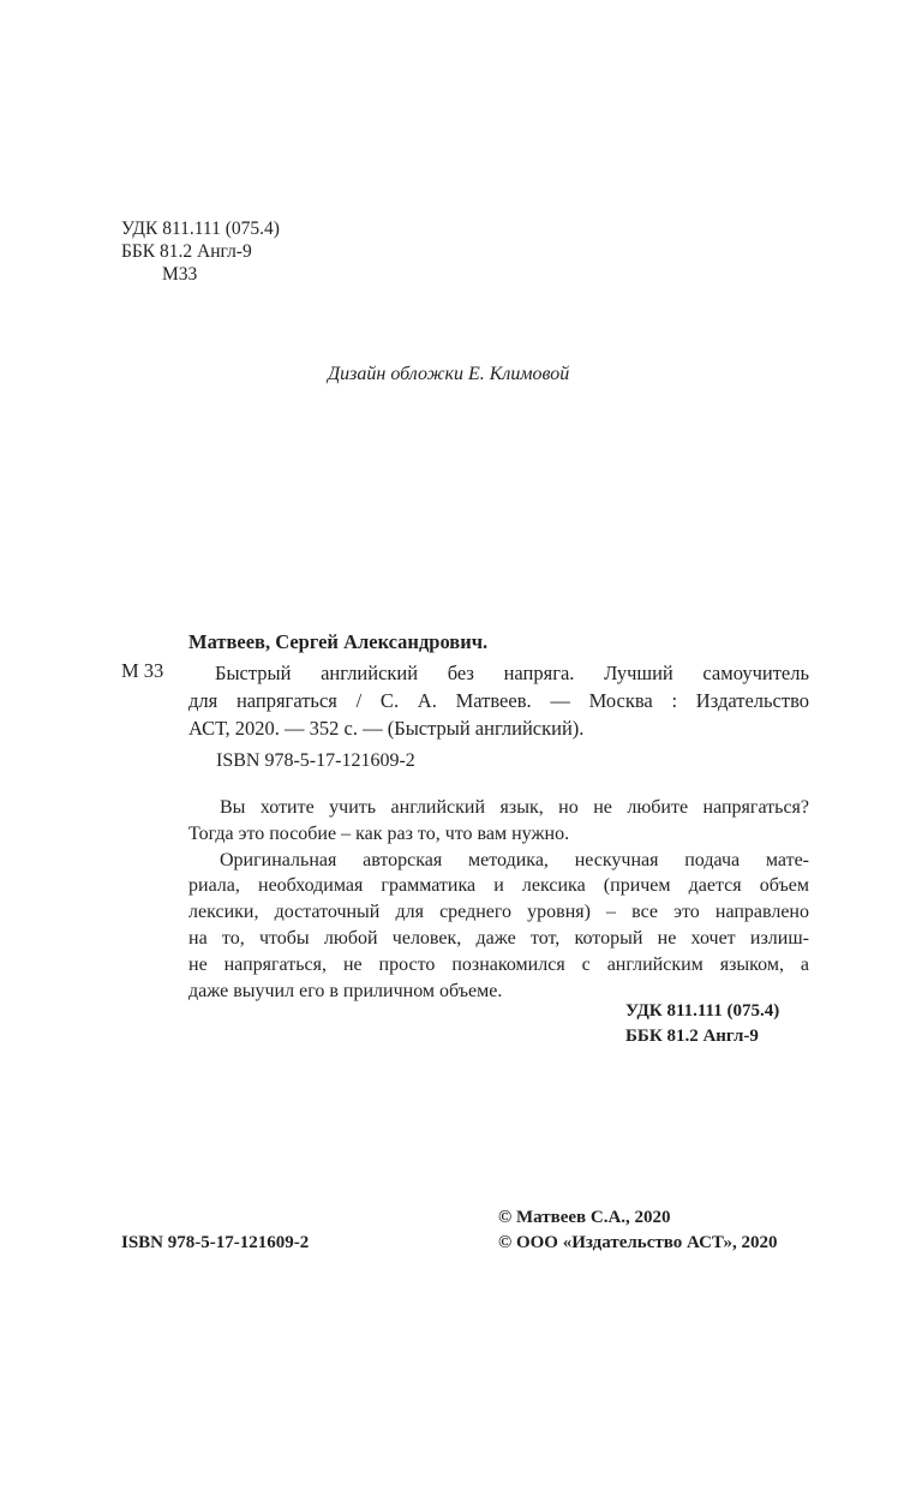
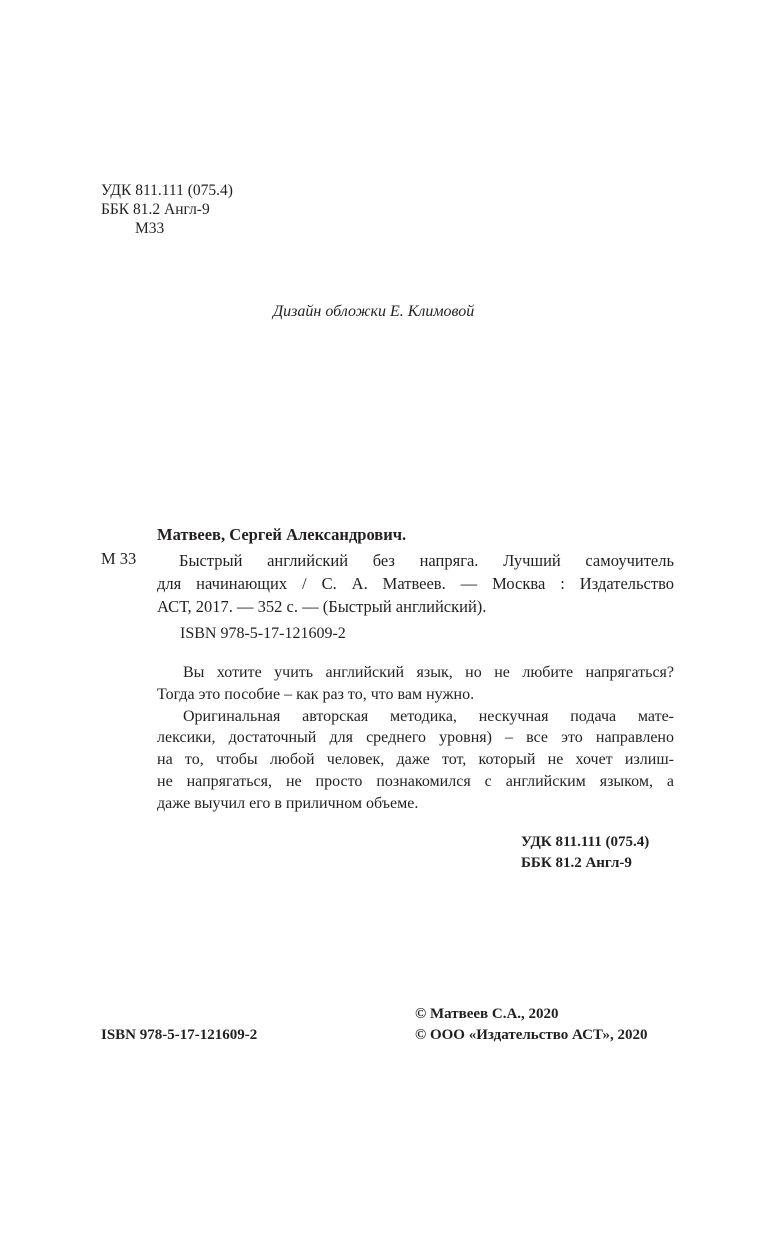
  УДК 811.111 (075.4)
  ББК 81.2 Англ-9
  М33
  Дизайн обложки Е. Климовой
  Матвеев, Сергей Александрович.
  М 33
  Быстрый английский без напряга. Лучший самоучитель
- для напрягаться / С. А. Матвеев. — Москва : Издательство
+ для начинающих / С. А. Матвеев. — Москва : Издательство
- АСТ, 2020. — 352 с. — (Быстрый английский).
+ АСТ, 2017. — 352 с. — (Быстрый английский).
  ISBN 978-5-17-121609-2
  Вы хотите учить английский язык, но не любите напрягаться?
  Тогда это пособие – как раз то, что вам нужно.
  Оригинальная авторская методика, нескучная подача мате-
- риала, необходимая грамматика и лексика (причем дается объем
  лексики, достаточный для среднего уровня) – все это направлено
  на то, чтобы любой человек, даже тот, который не хочет излиш-
  не напрягаться, не просто познакомился с английским языком, а
  даже выучил его в приличном объеме.
  УДК 811.111 (075.4)
  ББК 81.2 Англ-9
  © Матвеев С.А., 2020
  © ООО «Издательство АСТ», 2020
  ISBN 978-5-17-121609-2
